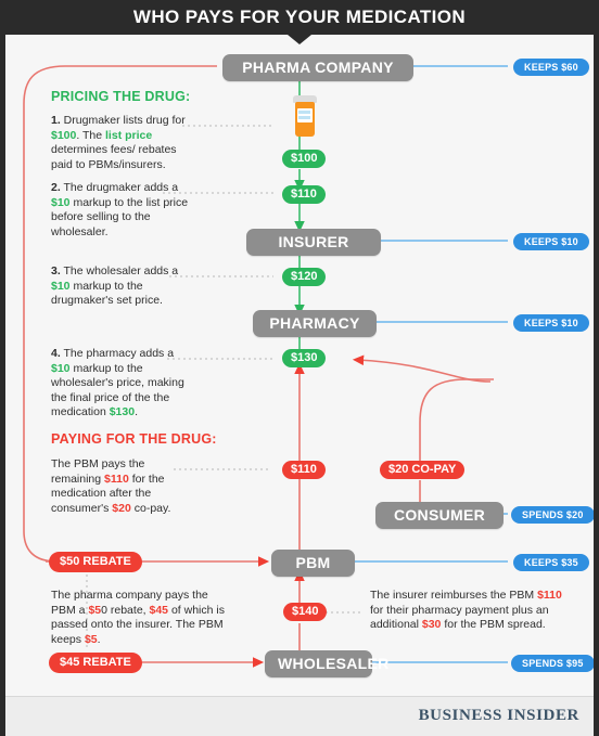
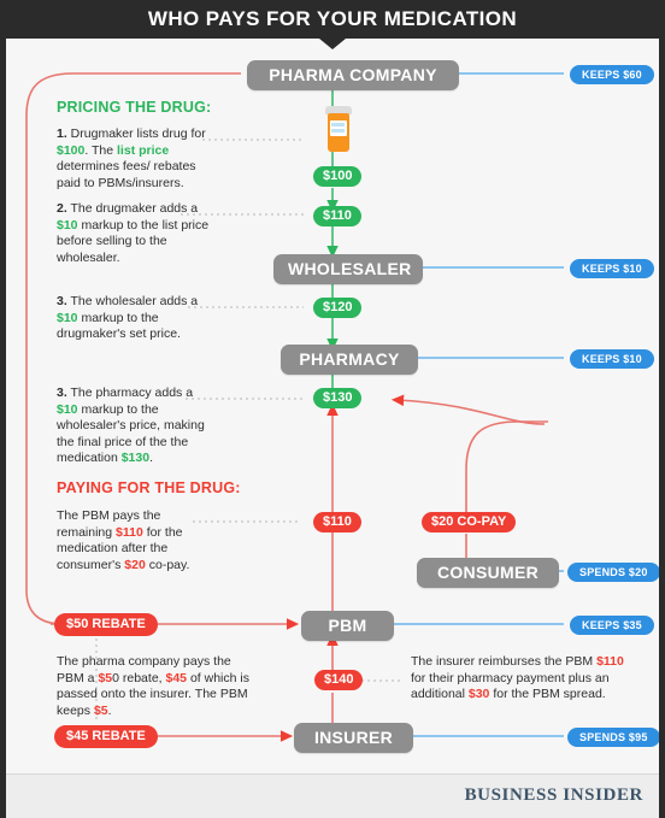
  WHO PAYS FOR YOUR MEDICATION
  PHARMA COMPANY
- INSURER
+ WHOLESALER
  PHARMACY
  CONSUMER
  PBM
- WHOLESALER
+ INSURER
  $100
  $110
  $120
  $130
  $110
  $20 CO-PAY
  $140
  $50 REBATE
  $45 REBATE
  KEEPS $60
  KEEPS $10
  KEEPS $10
  SPENDS $20
  KEEPS $35
  SPENDS $95
  PRICING THE DRUG:
  1. Drugmaker lists drug for $100. The list price determines fees/ rebates paid to PBMs/insurers.
  2. The drugmaker adds a $10 markup to the list price before selling to the wholesaler.
  3. The wholesaler adds a $10 markup to the drugmaker's set price.
- 4. The pharmacy adds a $10 markup to the wholesaler's price, making the final price of the the medication $130.
+ 3. The pharmacy adds a $10 markup to the wholesaler's price, making the final price of the the medication $130.
  PAYING FOR THE DRUG:
  The PBM pays the remaining $110 for the medication after the consumer's $20 co-pay.
  The pharma company pays the PBM a $50 rebate, $45 of which is passed onto the insurer. The PBM keeps $5.
  The insurer reimburses the PBM $110 for their pharmacy payment plus an additional $30 for the PBM spread.
  BUSINESS INSIDER
